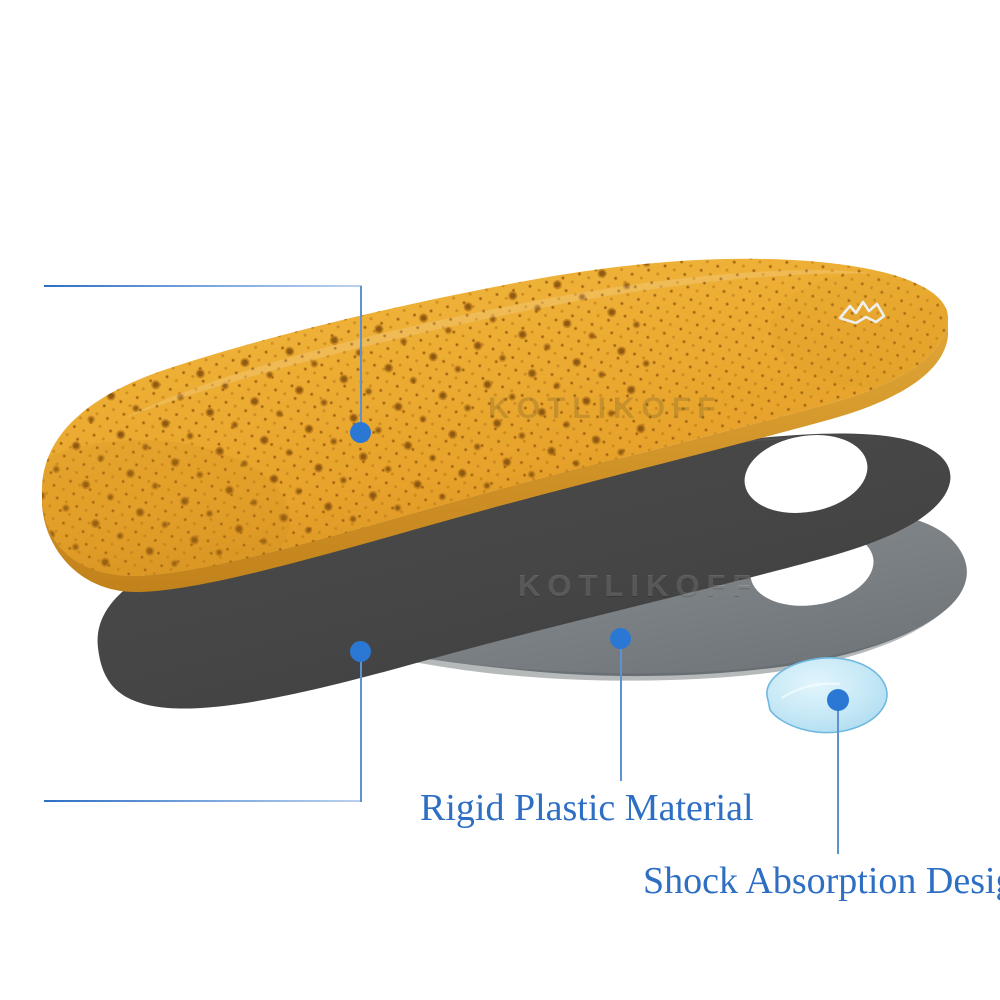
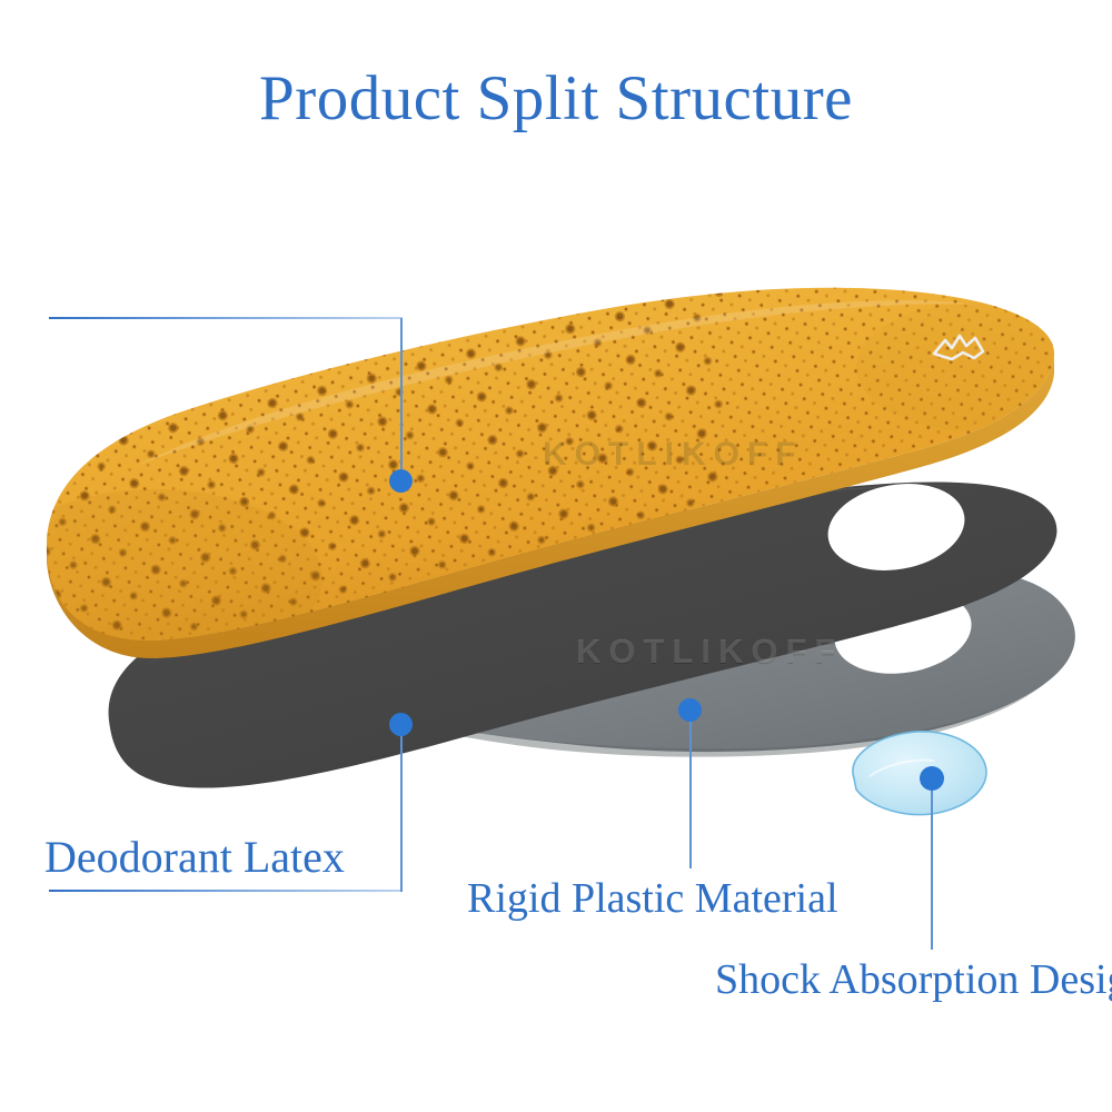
  KOTLIKOFF
  KOTLIKOFF
+ Product Split Structure
+ Deodorant Latex
  Rigid Plastic Material
  Shock Absorption Desi
